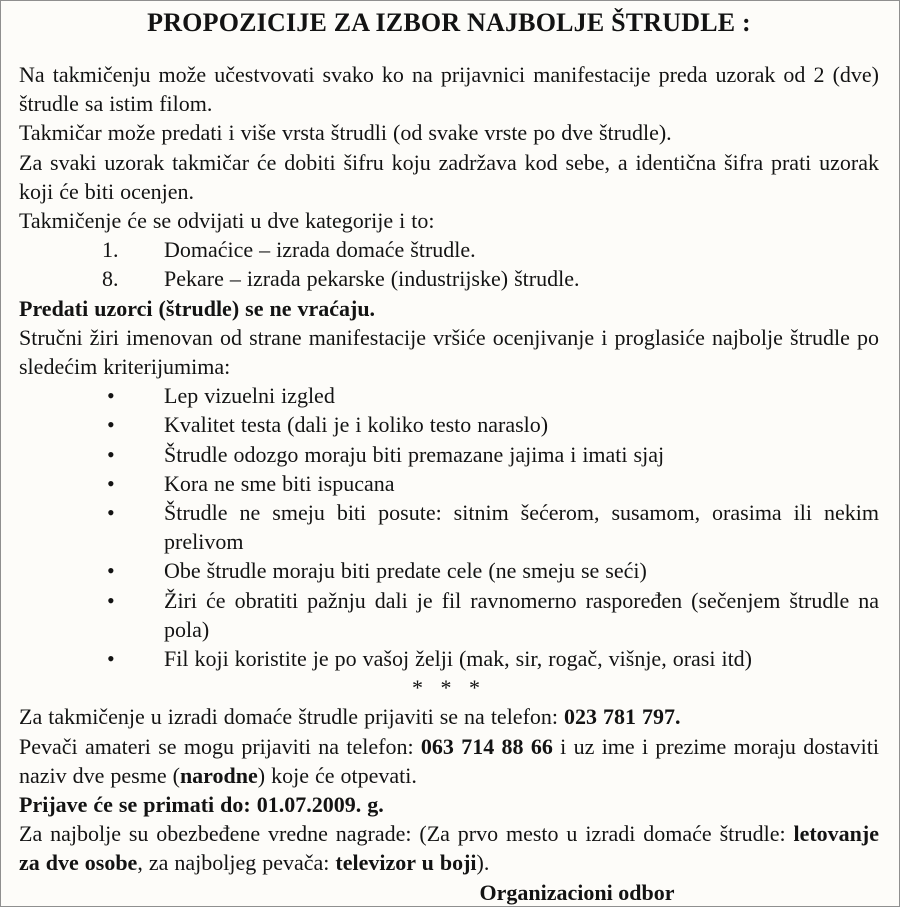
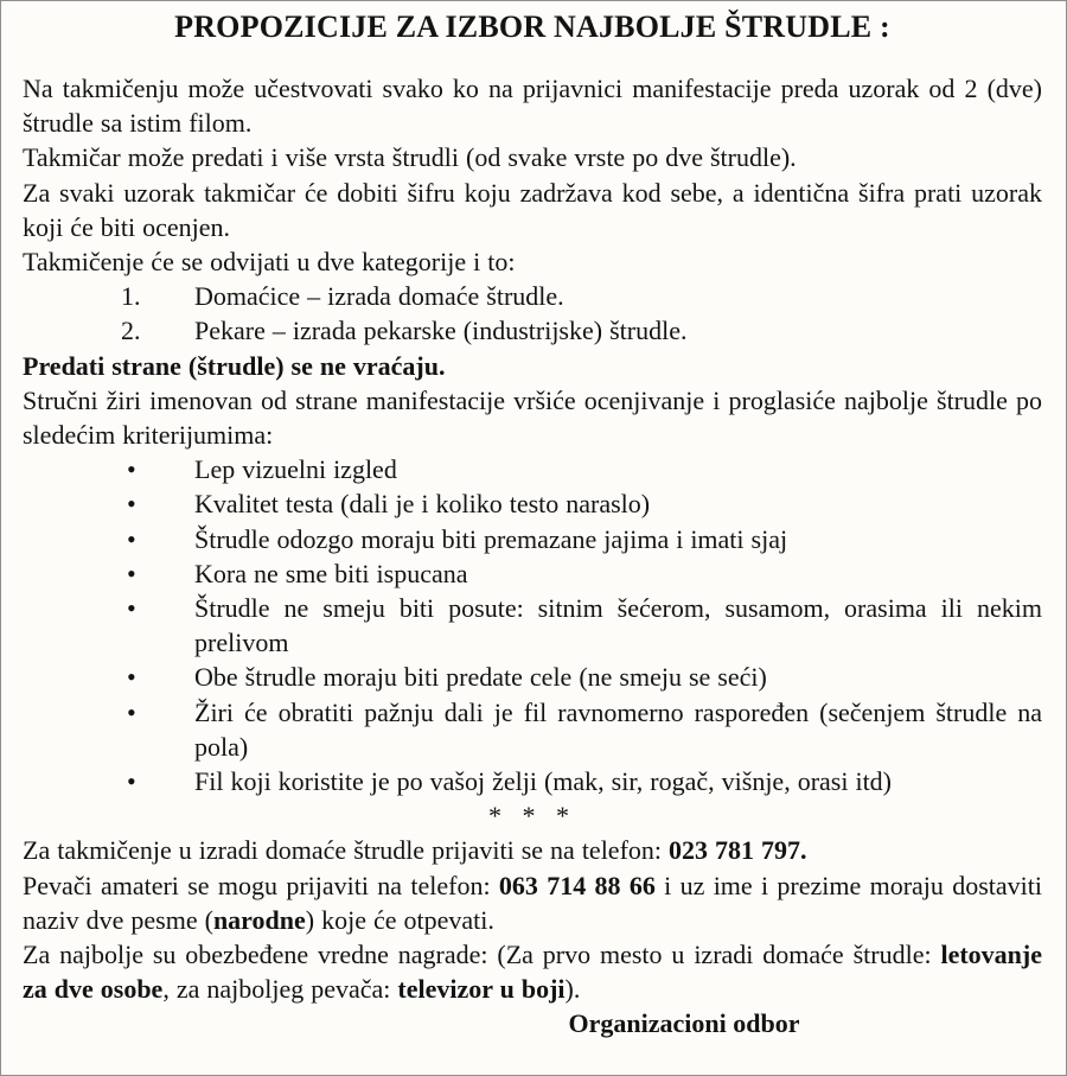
  PROPOZICIJE ZA IZBOR NAJBOLJE ŠTRUDLE :
  Na takmičenju može učestvovati svako ko na prijavnici manifestacije preda uzorak od 2 (dve) štrudle sa istim filom.
  Takmičar može predati i više vrsta štrudli (od svake vrste po dve štrudle).
  Za svaki uzorak takmičar će dobiti šifru koju zadržava kod sebe, a identična šifra prati uzorak koji će biti ocenjen.
  Takmičenje će se odvijati u dve kategorije i to:
  1.
  Domaćice – izrada domaće štrudle.
- 8.
+ 2.
  Pekare – izrada pekarske (industrijske) štrudle.
- Predati uzorci (štrudle) se ne vraćaju.
+ Predati strane (štrudle) se ne vraćaju.
  Stručni žiri imenovan od strane manifestacije vršiće ocenjivanje i proglasiće najbolje štrudle po sledećim kriterijumima:
  Lep vizuelni izgled
  Kvalitet testa (dali je i koliko testo naraslo)
  Štrudle odozgo moraju biti premazane jajima i imati sjaj
  Kora ne sme biti ispucana
  Štrudle ne smeju biti posute: sitnim šećerom, susamom, orasima ili nekim prelivom
  Obe štrudle moraju biti predate cele (ne smeju se seći)
  Žiri će obratiti pažnju dali je fil ravnomerno raspoređen (sečenjem štrudle na pola)
  Fil koji koristite je po vašoj želji (mak, sir, rogač, višnje, orasi itd)
  * * *
  Za takmičenje u izradi domaće štrudle prijaviti se na telefon: 023 781 797.
  Pevači amateri se mogu prijaviti na telefon: 063 714 88 66 i uz ime i prezime moraju dostaviti naziv dve pesme (narodne) koje će otpevati.
- Prijave će se primati do: 01.07.2009. g.
  Za najbolje su obezbeđene vredne nagrade: (Za prvo mesto u izradi domaće štrudle: letovanje za dve osobe, za najboljeg pevača: televizor u boji).
  Organizacioni odbor
